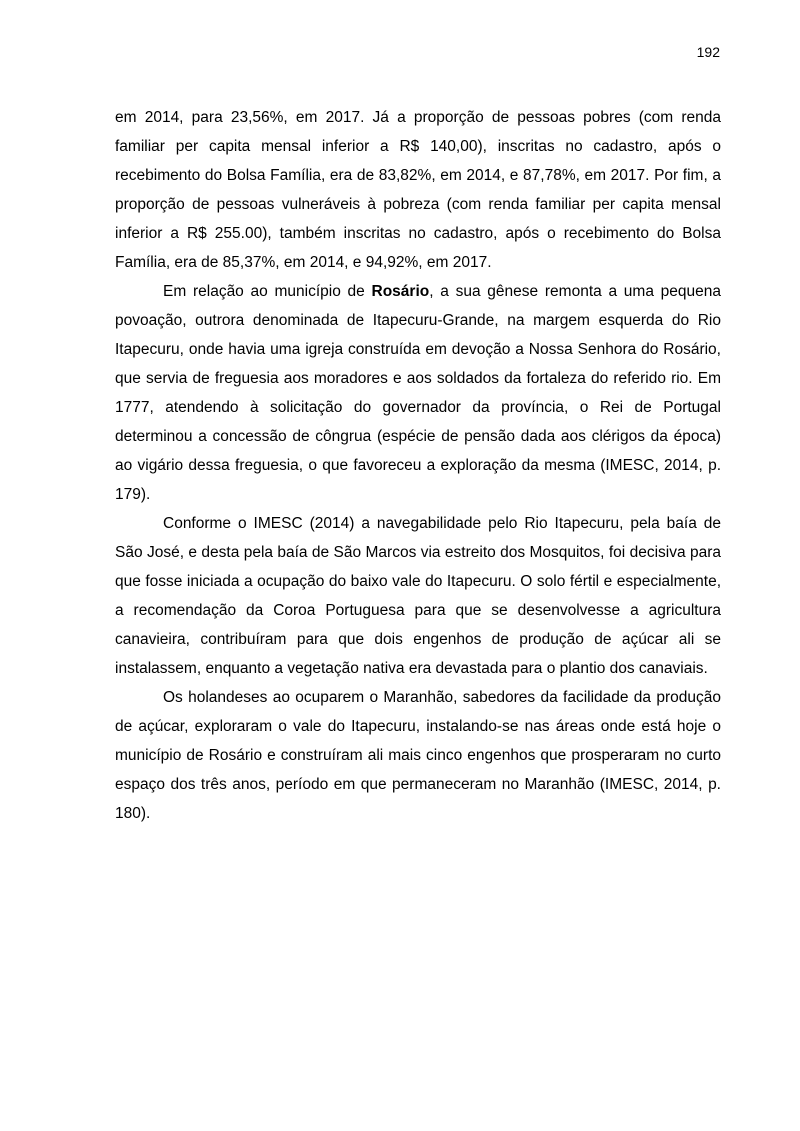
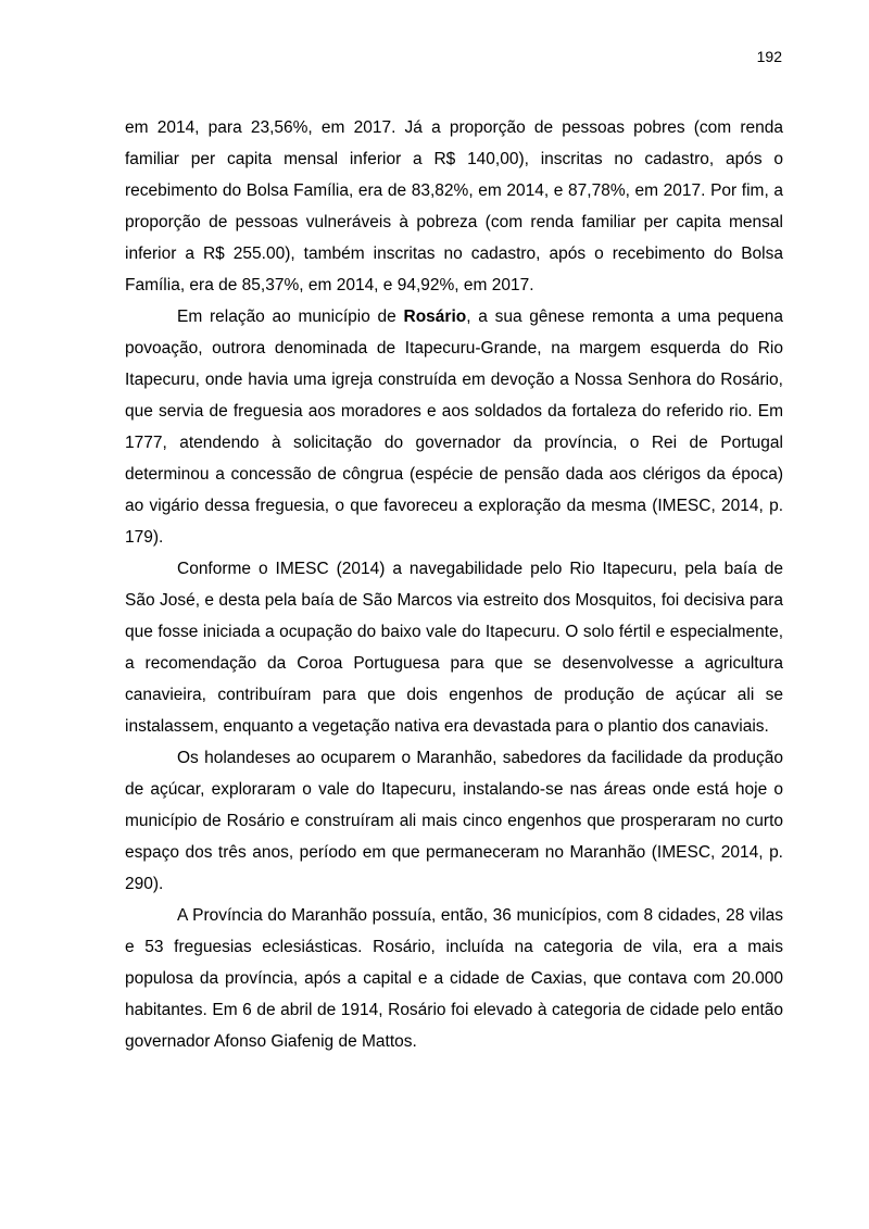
  192
  em 2014, para 23,56%, em 2017. Já a proporção de pessoas pobres (com renda familiar per capita mensal inferior a R$ 140,00), inscritas no cadastro, após o recebimento do Bolsa Família, era de 83,82%, em 2014, e 87,78%, em 2017. Por fim, a proporção de pessoas vulneráveis à pobreza (com renda familiar per capita mensal inferior a R$ 255.00), também inscritas no cadastro, após o recebimento do Bolsa Família, era de 85,37%, em 2014, e 94,92%, em 2017.
  Em relação ao município de Rosário, a sua gênese remonta a uma pequena povoação, outrora denominada de Itapecuru-Grande, na margem esquerda do Rio Itapecuru, onde havia uma igreja construída em devoção a Nossa Senhora do Rosário, que servia de freguesia aos moradores e aos soldados da fortaleza do referido rio. Em 1777, atendendo à solicitação do governador da província, o Rei de Portugal determinou a concessão de côngrua (espécie de pensão dada aos clérigos da época) ao vigário dessa freguesia, o que favoreceu a exploração da mesma (IMESC, 2014, p. 179).
  Conforme o IMESC (2014) a navegabilidade pelo Rio Itapecuru, pela baía de São José, e desta pela baía de São Marcos via estreito dos Mosquitos, foi decisiva para que fosse iniciada a ocupação do baixo vale do Itapecuru. O solo fértil e especialmente, a recomendação da Coroa Portuguesa para que se desenvolvesse a agricultura canavieira, contribuíram para que dois engenhos de produção de açúcar ali se instalassem, enquanto a vegetação nativa era devastada para o plantio dos canaviais.
- Os holandeses ao ocuparem o Maranhão, sabedores da facilidade da produção de açúcar, exploraram o vale do Itapecuru, instalando-se nas áreas onde está hoje o município de Rosário e construíram ali mais cinco engenhos que prosperaram no curto espaço dos três anos, período em que permaneceram no Maranhão (IMESC, 2014, p. 180).
+ Os holandeses ao ocuparem o Maranhão, sabedores da facilidade da produção de açúcar, exploraram o vale do Itapecuru, instalando-se nas áreas onde está hoje o município de Rosário e construíram ali mais cinco engenhos que prosperaram no curto espaço dos três anos, período em que permaneceram no Maranhão (IMESC, 2014, p. 290).
+ A Província do Maranhão possuía, então, 36 municípios, com 8 cidades, 28 vilas e 53 freguesias eclesiásticas. Rosário, incluída na categoria de vila, era a mais populosa da província, após a capital e a cidade de Caxias, que contava com 20.000 habitantes. Em 6 de abril de 1914, Rosário foi elevado à categoria de cidade pelo então governador Afonso Giafenig de Mattos.
